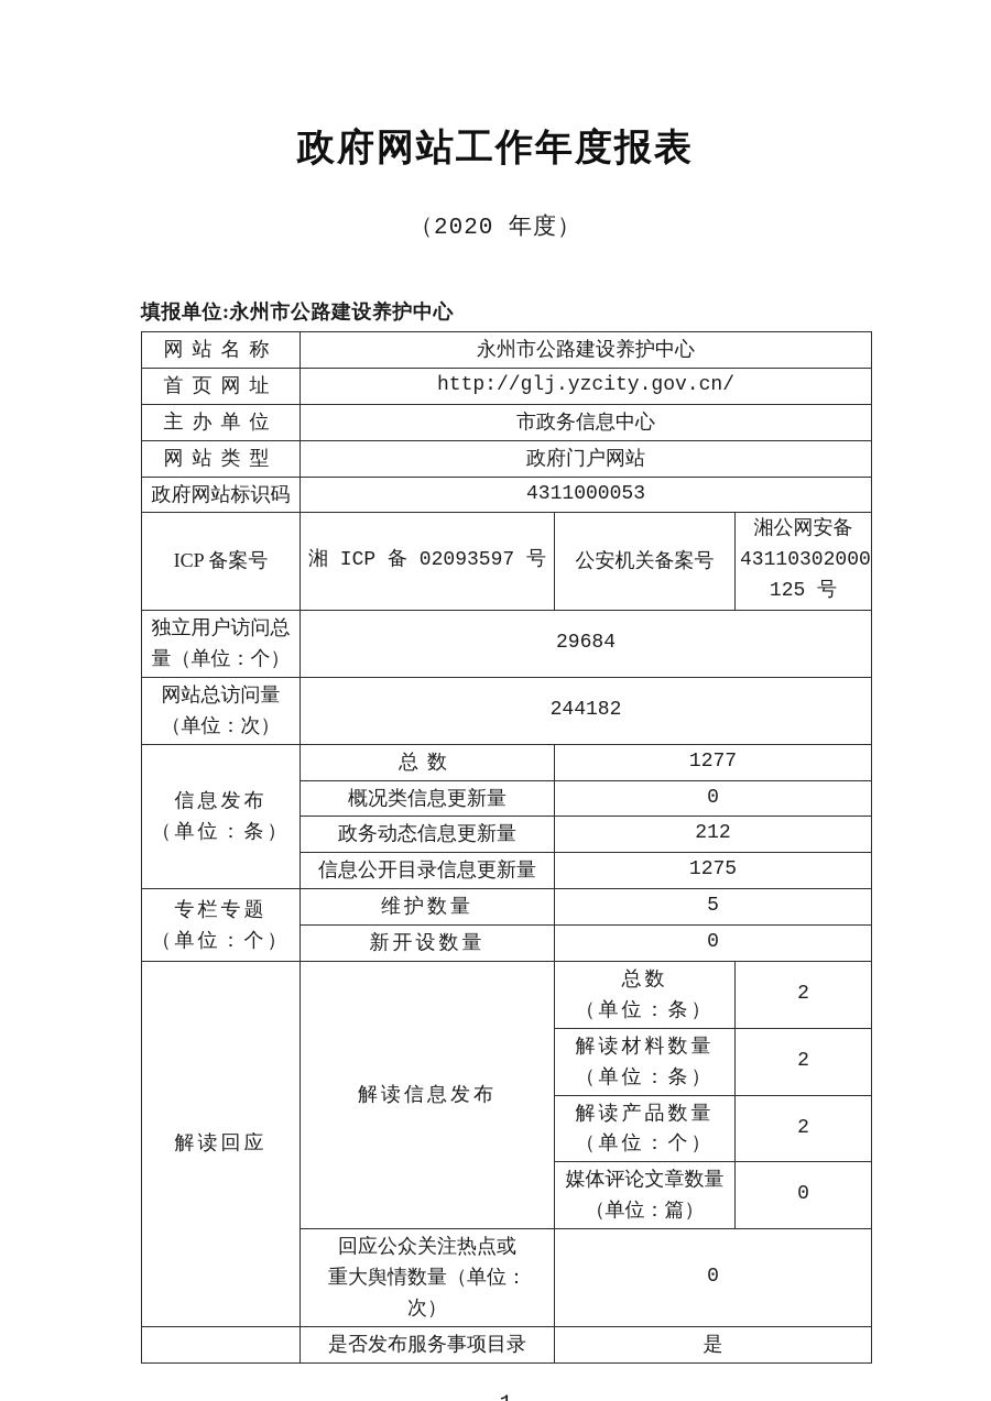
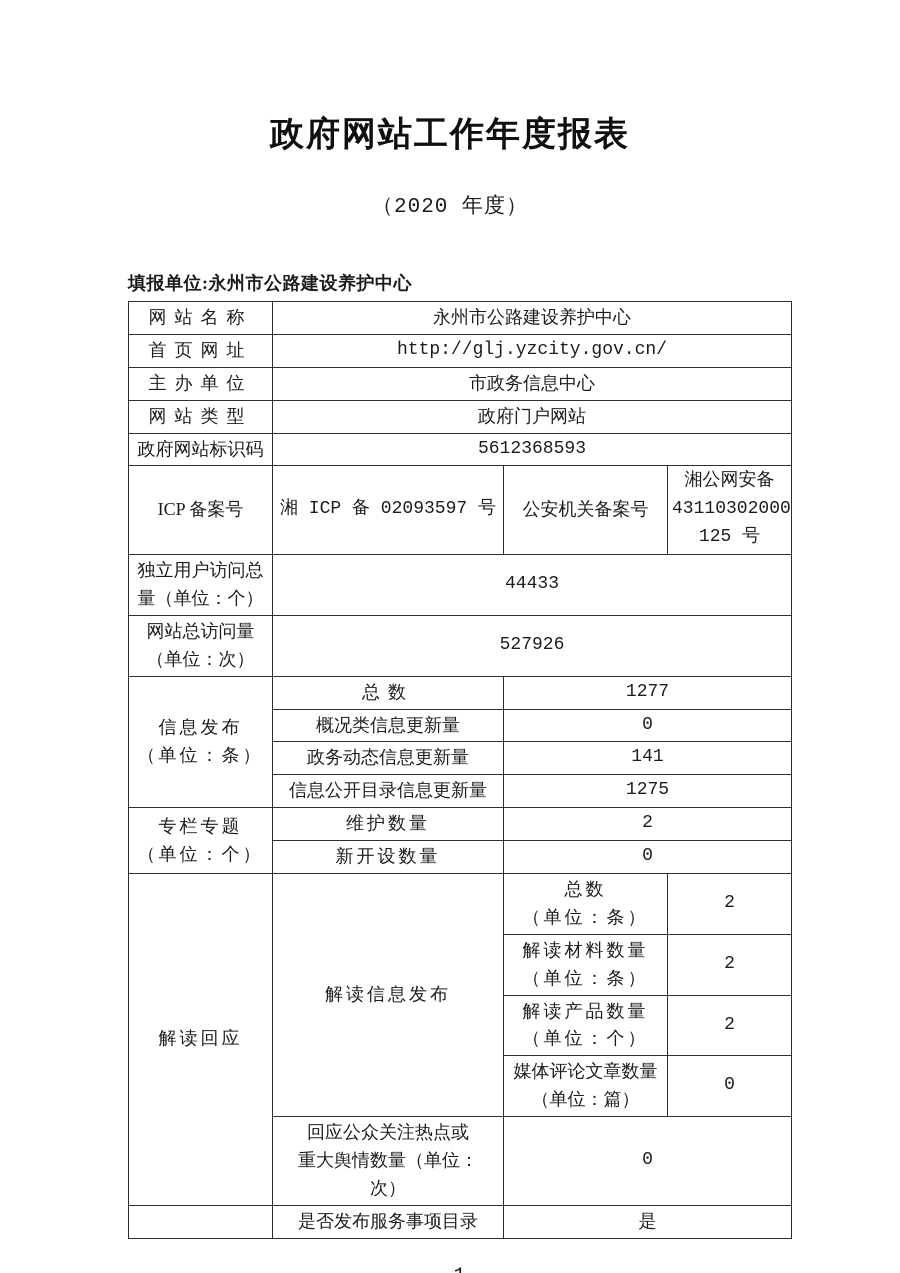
  政府网站工作年度报表
  （2020 年度）
  填报单位:永州市公路建设养护中心
  网站名称	永州市公路建设养护中心
  首页网址	http://glj.yzcity.gov.cn/
  主办单位	市政务信息中心
  网站类型	政府门户网站
- 政府网站标识码	4311000053
+ 政府网站标识码	5612368593
  ICP 备案号	湘 ICP 备 02093597 号	公安机关备案号	湘公网安备 43110302000 125 号
- 独立用户访问总 量（单位：个）	29684
+ 独立用户访问总 量（单位：个）	44433
- 网站总访问量 （单位：次）	244182
+ 网站总访问量 （单位：次）	527926
  信息发布 （单位：条）	总数	1277
  概况类信息更新量	0
- 政务动态信息更新量	212
+ 政务动态信息更新量	141
  信息公开目录信息更新量	1275
- 专栏专题 （单位：个）	维护数量	5
+ 专栏专题 （单位：个）	维护数量	2
  新开设数量	0
  解读回应	解读信息发布	总数 （单位：条）	2
  解读材料数量 （单位：条）	2
  解读产品数量 （单位：个）	2
  媒体评论文章数量 （单位：篇）	0
  回应公众关注热点或 重大舆情数量（单位： 次）	0
  	是否发布服务事项目录	是
